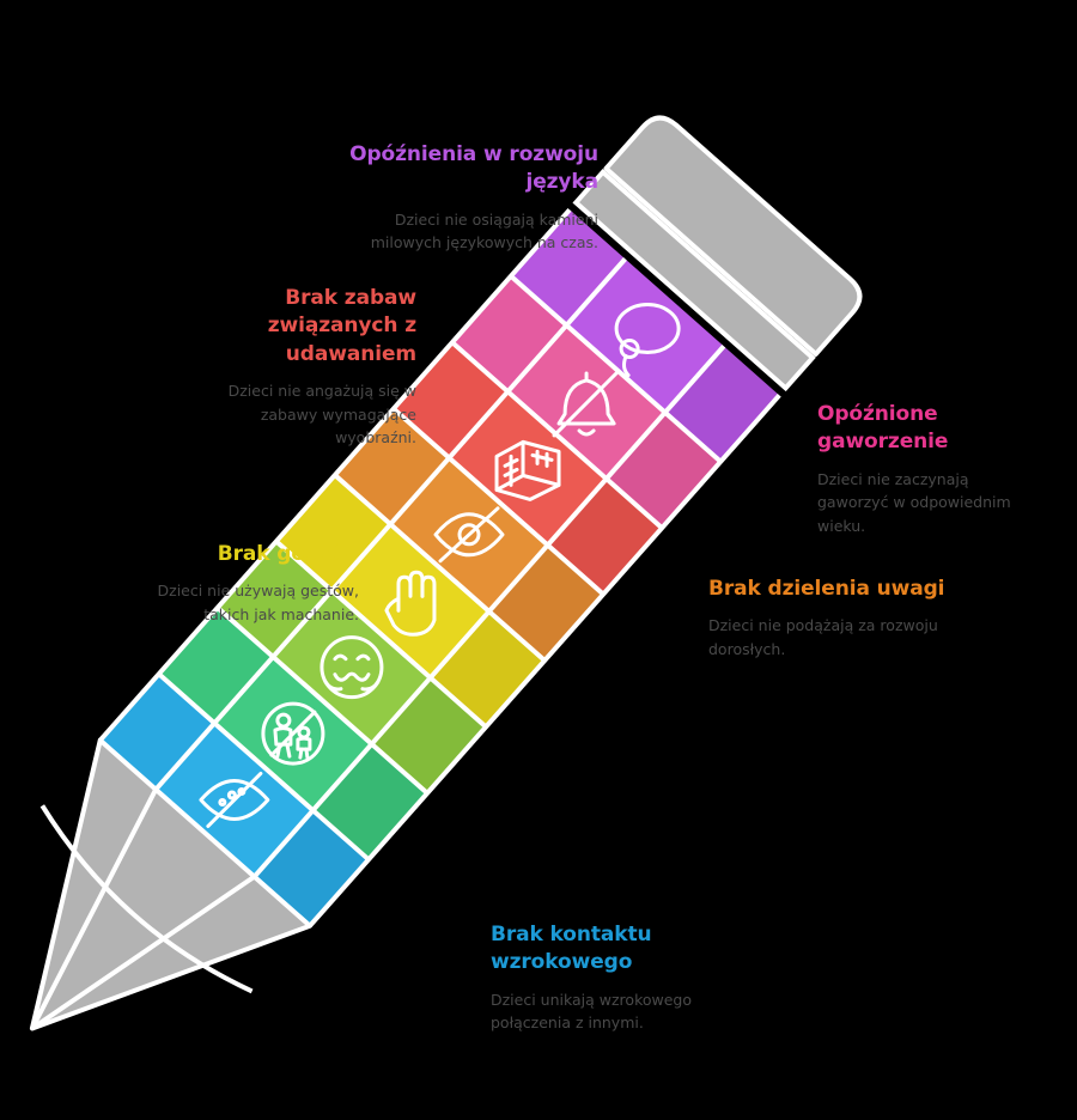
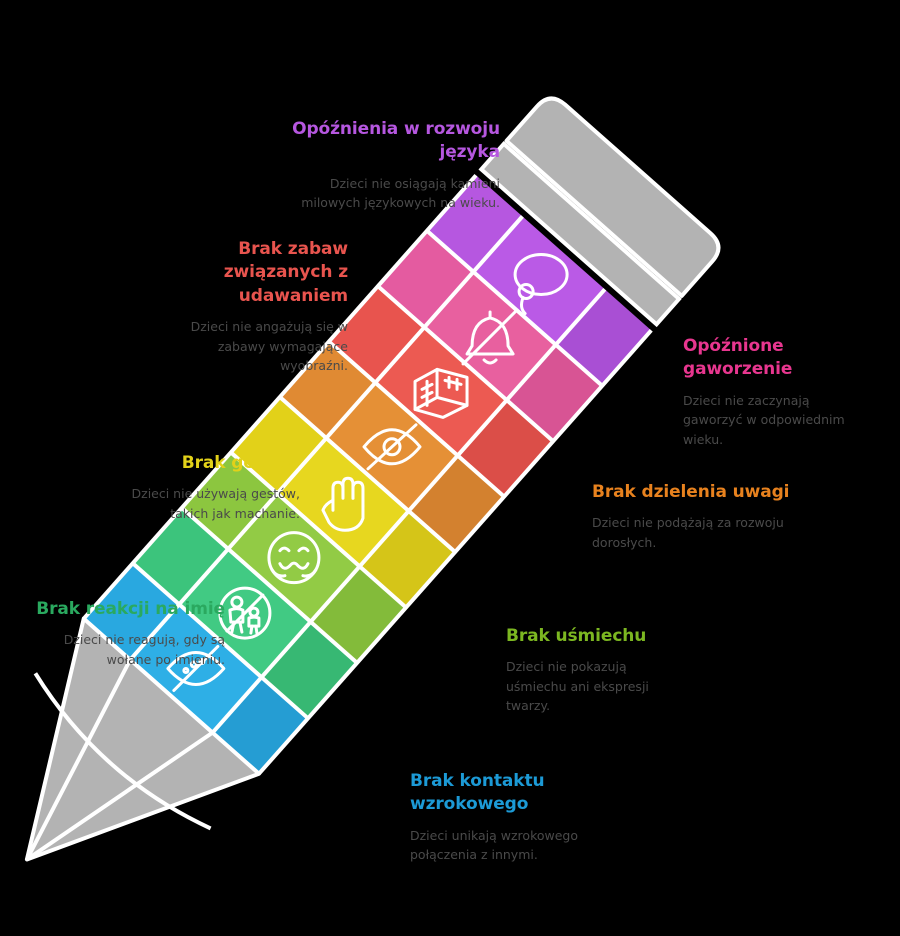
  Opóźnienia w rozwoju języka
- Dzieci nie osiągają kamieni milowych językowych na czas.
+ Dzieci nie osiągają kamieni milowych językowych na wieku.
  Brak zabaw związanych z udawaniem
  Dzieci nie angażują się w zabawy wymagające wyobraźni.
  Brak gestów
  Dzieci nie używają gestów, takich jak machanie.
+ Brak reakcji na imię
+ Dzieci nie reagują, gdy są wołane po imieniu.
  Opóźnione gaworzenie
  Dzieci nie zaczynają gaworzyć w odpowiednim wieku.
  Brak dzielenia uwagi
  Dzieci nie podążają za rozwoju dorosłych.
+ Brak uśmiechu
+ Dzieci nie pokazują uśmiechu ani ekspresji twarzy.
  Brak kontaktu wzrokowego
  Dzieci unikają wzrokowego połączenia z innymi.
